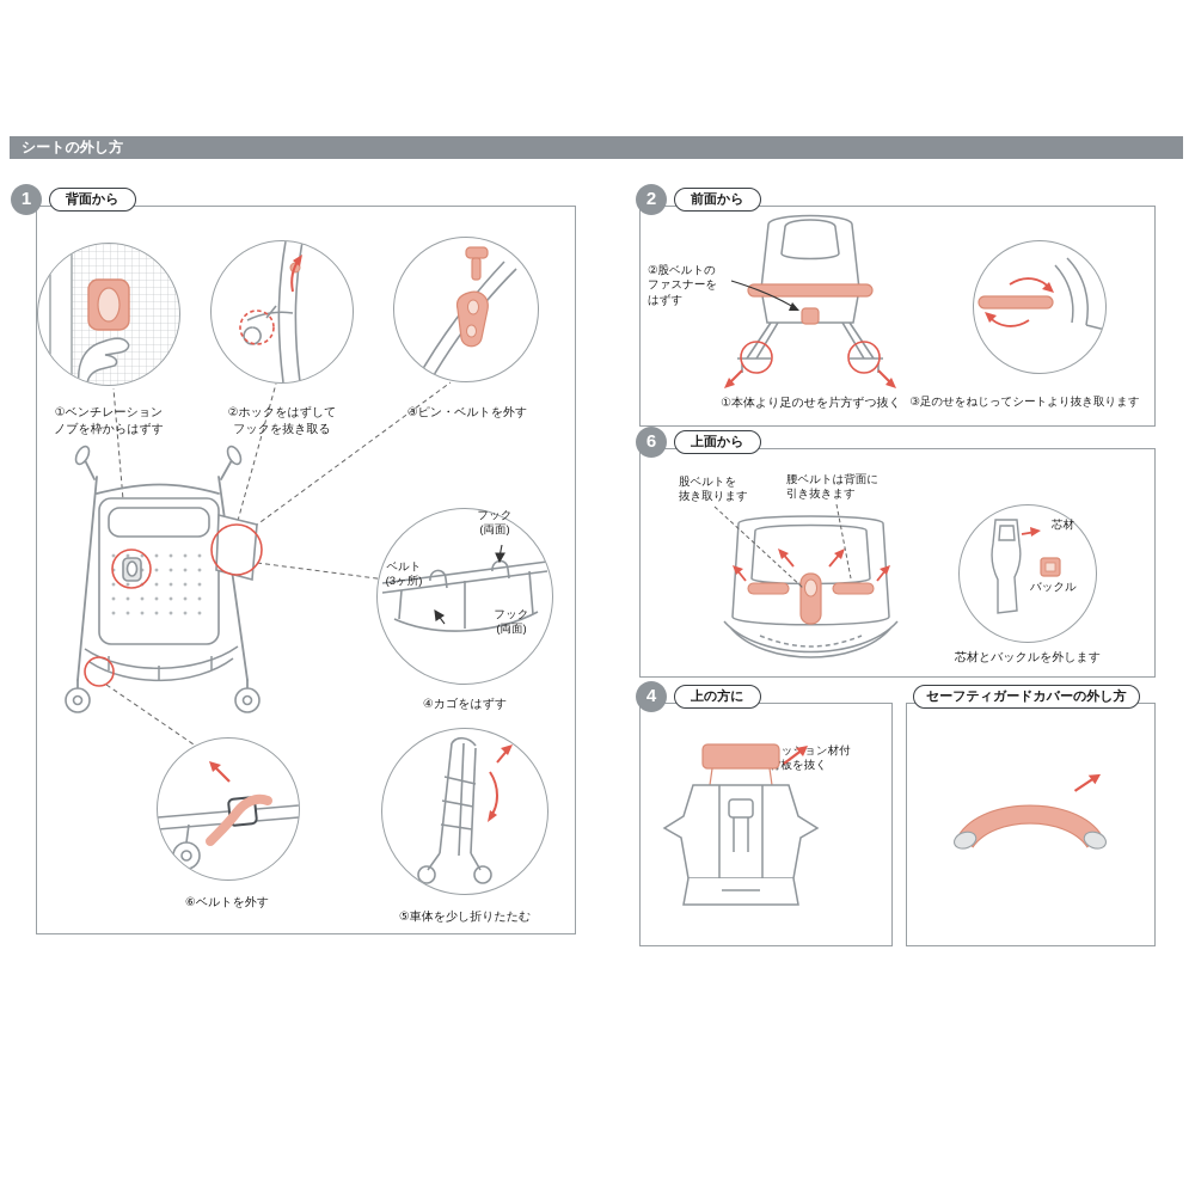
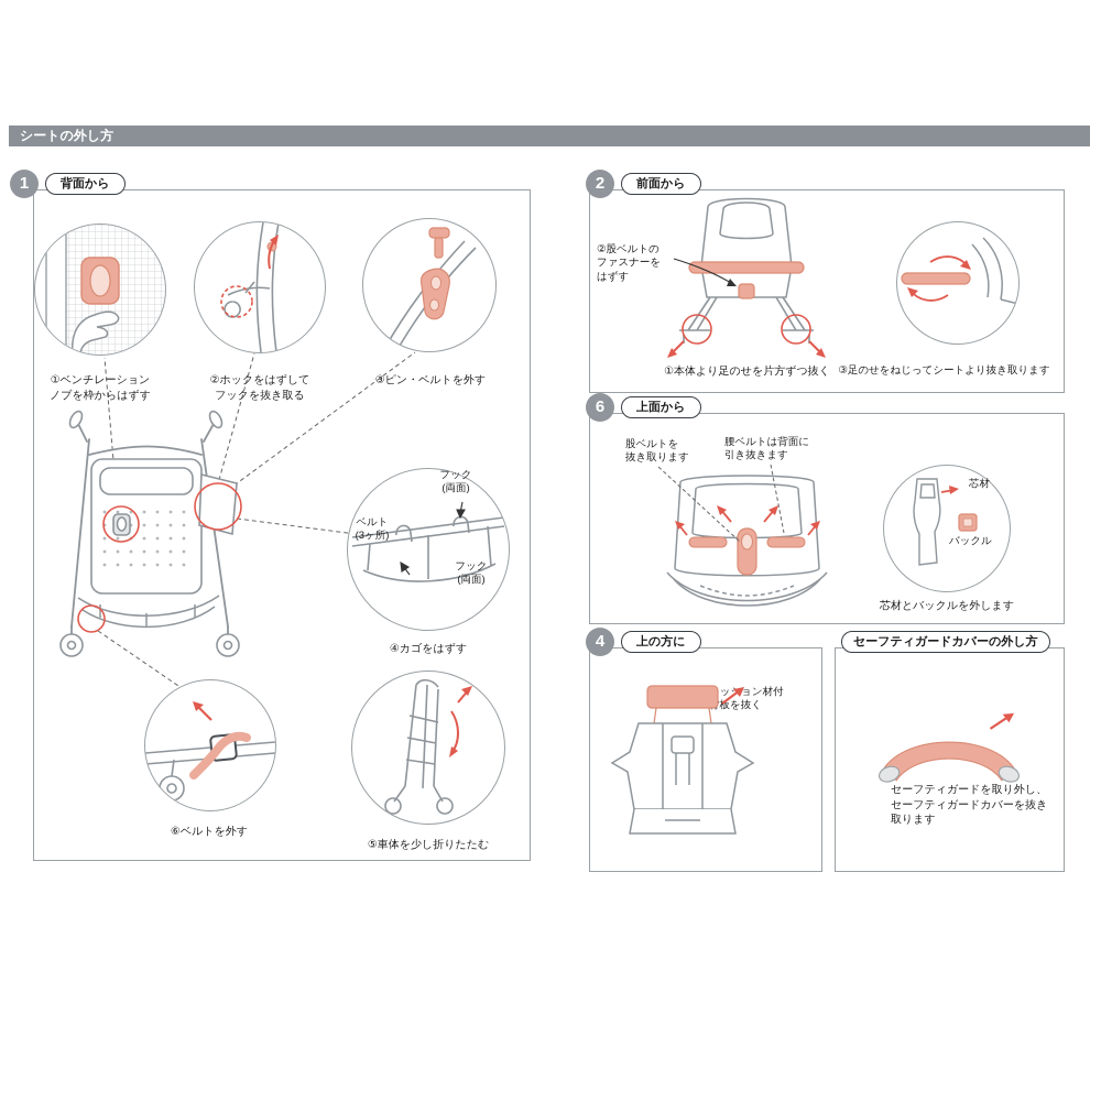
  シートの外し方
  1
  背面から
  ①ベンチレーション
  ノブを枠からはずす
  ②ホックをはずして
  フックを抜き取る
  ③ピン・ベルトを外す
  フック
  (両面)
  ベルト
  (3ヶ所)
  フック
  (両面)
  ④カゴをはずす
  ⑥ベルトを外す
  ⑤車体を少し折りたたむ
  2
  前面から
  ②股ベルトの
  ファスナーを
  はずす
  ①本体より足のせを片方ずつ抜く
  ③足のせをねじってシートより抜き取ります
  6
  上面から
  股ベルトを
  抜き取ります
  腰ベルトは背面に
  引き抜きます
  芯材
  バックル
  芯材とバックルを外します
  4
  上の方に
  ッョン材付
  板を抜く
  セーフティガードカバーの外し方
+ セーフティガードを取り外し、
+ セーフティガードカバーを抜き
+ 取ります
